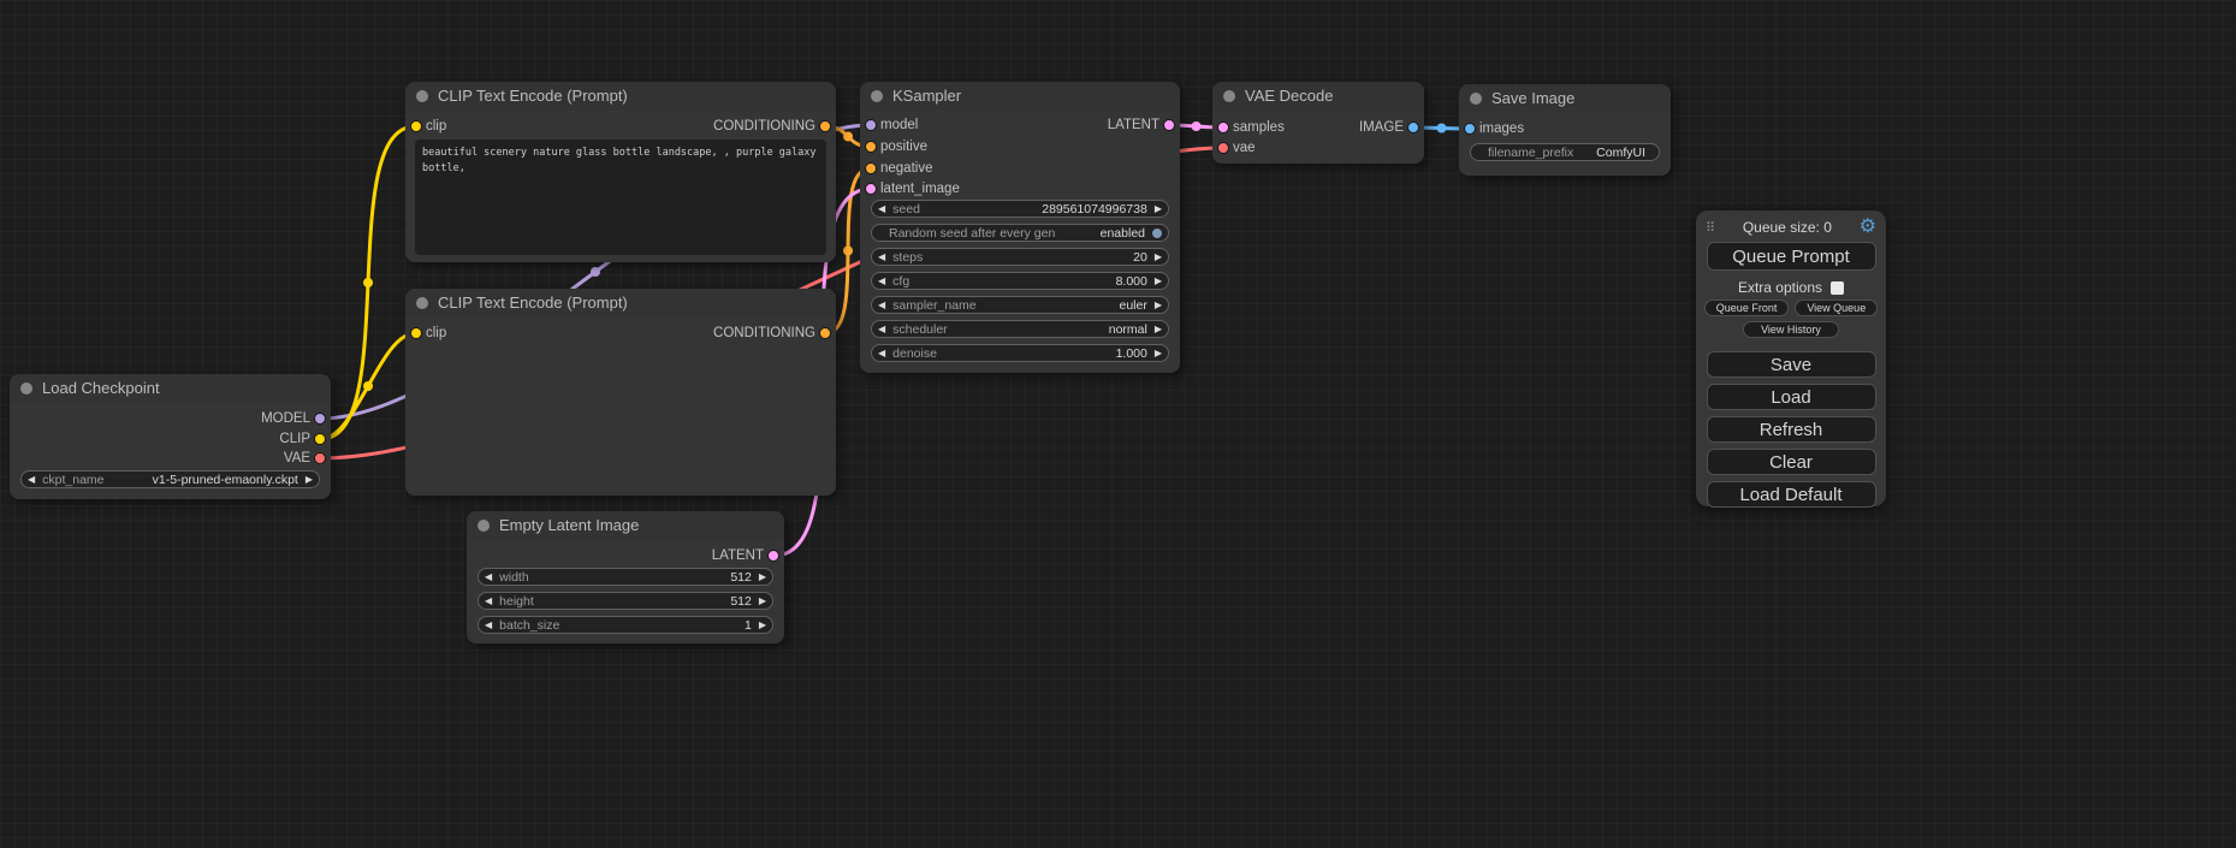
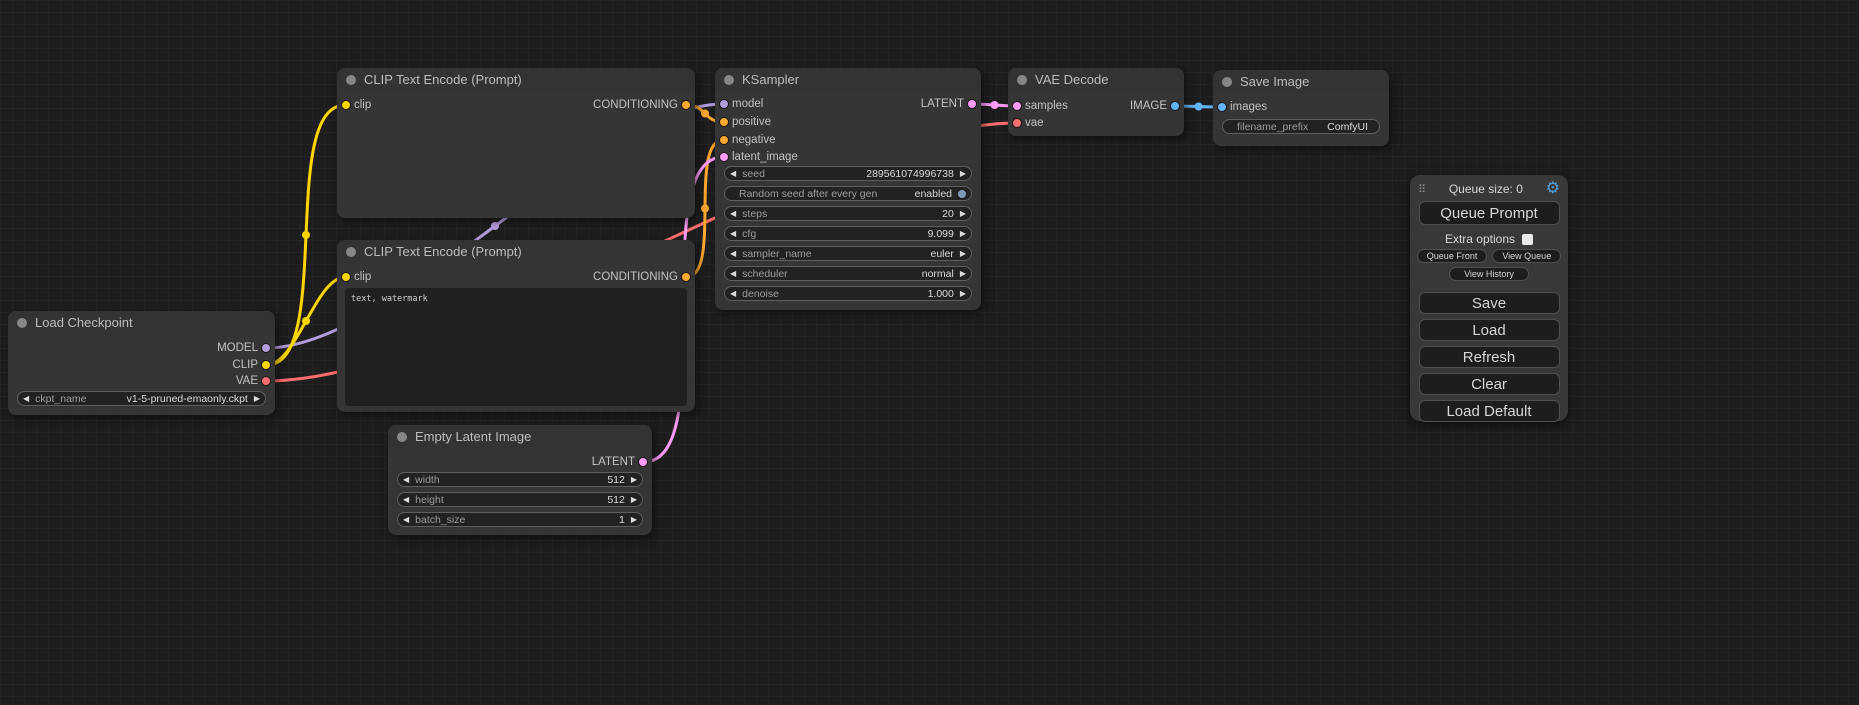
  Load Checkpoint
  MODEL
  CLIP
  VAE
  ◀
  ckpt_name
  v1-5-pruned-emaonly.ckpt
  ▶
  CLIP Text Encode (Prompt)
  clip
  CONDITIONING
- beautiful scenery nature glass bottle landscape, , purple galaxy bottle,
  CLIP Text Encode (Prompt)
  clip
  CONDITIONING
+ text, watermark
  Empty Latent Image
  LATENT
  ◀
  width
  512
  ▶
  ◀
  height
  512
  ▶
  ◀
  batch_size
  1
  ▶
  KSampler
  model
  positive
  negative
  latent_image
  LATENT
  ◀
  seed
  289561074996738
  ▶
  Random seed after every gen
  enabled
  ◀
  steps
  20
  ▶
  ◀
  cfg
- 8.000
+ 9.099
  ▶
  ◀
  sampler_name
  euler
  ▶
  ◀
  scheduler
  normal
  ▶
  ◀
  denoise
  1.000
  ▶
  VAE Decode
  samples
  vae
  IMAGE
  Save Image
  images
  filename_prefix
  ComfyUI
  ⠿
  Queue size: 0
  ⚙
  Queue Prompt
  Extra options
  Queue Front
  View Queue
  View History
  Save
  Load
  Refresh
  Clear
  Load Default
